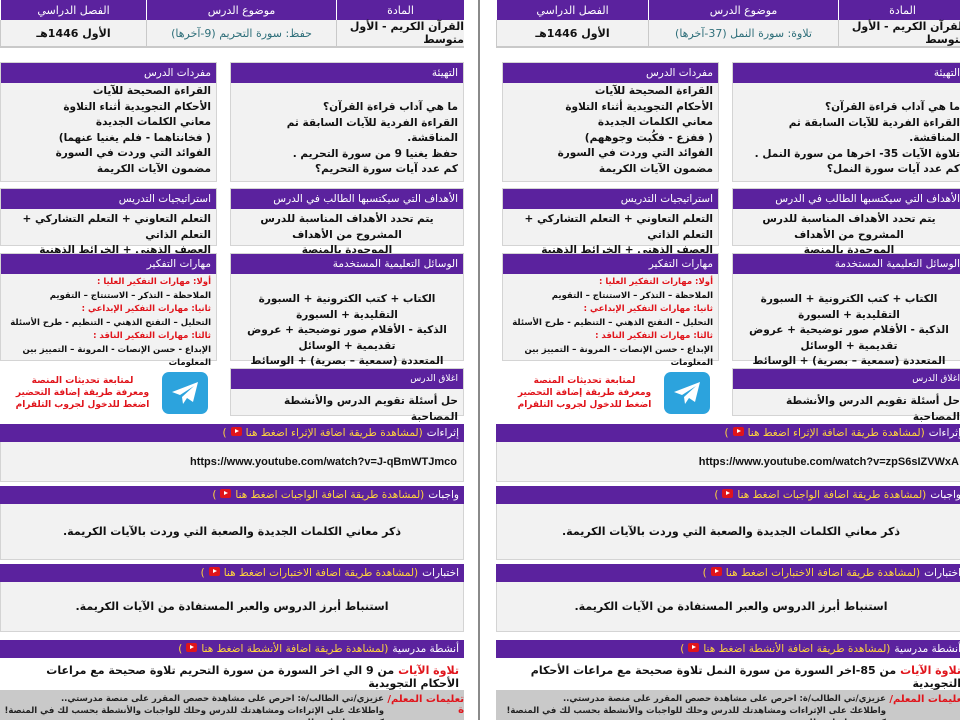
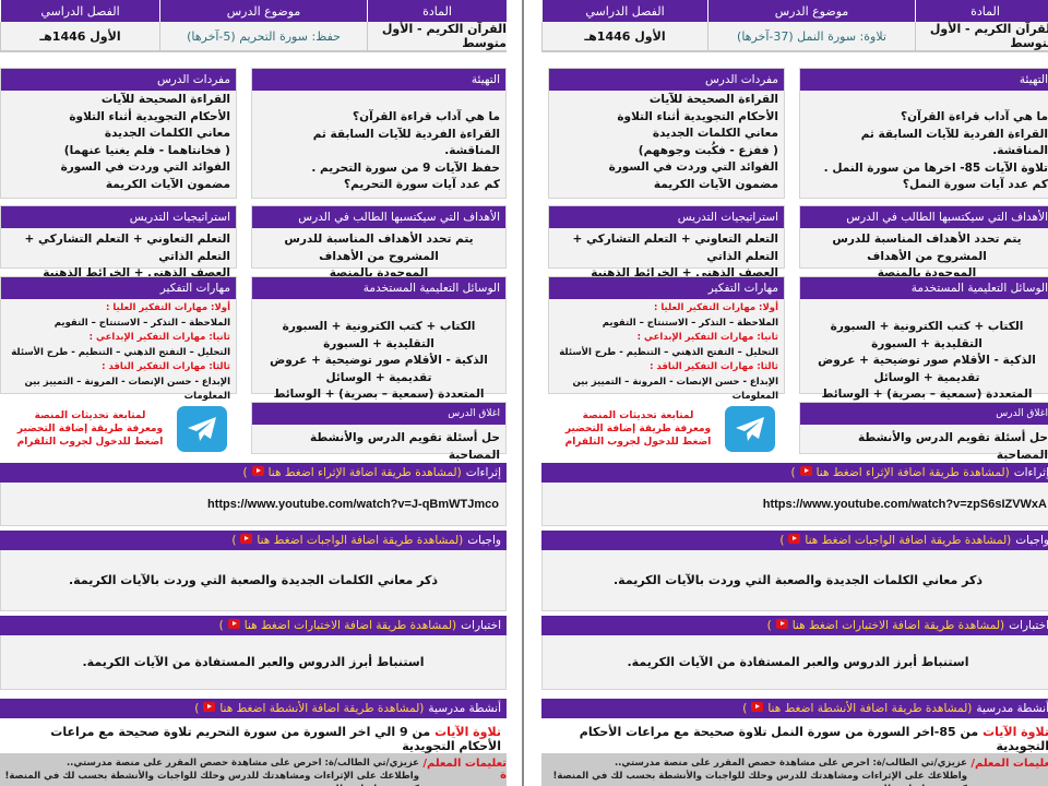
  المادة
  موضوع الدرس
  الفصل الدراسي
  القرآن الكريم - الأول متوسط
- حفظ: سورة التحريم (9-آخرها)
+ حفظ: سورة التحريم (5-آخرها)
  الأول 1446هـ
  التهيئة
  ما هي آداب قراءة القرآن؟
  القراءة الفردية للآيات السابقة ثم المناقشة.
- حفظ يغنيا 9 من سورة التحريم .
+ حفظ الآيات 9 من سورة التحريم .
  كم عدد آيات سورة التحريم؟
  مفردات الدرس
  القراءة الصحيحة للآيات
  الأحكام التجويدية أثناء التلاوة
  معاني الكلمات الجديدة
  ( فخانتاهما - فلم يغنيا عنهما)
  الفوائد التي وردت في السورة
  مضمون الآيات الكريمة
  الأهداف التي سيكتسبها الطالب في الدرس
  يتم تحدد الأهداف المناسبة للدرس المشروح من الأهداف
  الموجودة بالمنصة
  استراتيجيات التدريس
  التعلم التعاوني + التعلم التشاركي + التعلم الذاتي
  العصف الذهني + الخرائط الذهنية
  الوسائل التعليمية المستخدمة
  الكتاب + كتب الكترونية + السبورة التقليدية + السبورة
  الذكية - الأقلام صور توضيحية + عروض تقديمية + الوسائل
  المتعددة (سمعية – بصرية) + الوسائط
  مهارات التفكير
  أولا: مهارات التفكير العليا :
  الملاحظة – التذكر – الاستنتاج – التقويم
  ثانيا: مهارات التفكير الإبداعي :
  التحليل – التفتح الذهني – التنظيم - طرح الأسئلة
  ثالثا: مهارات التفكير الناقد :
  الإبداع - حسن الإنصات - المرونة – التمييز بين المعلومات
  اغلاق الدرس
  حل أسئلة تقويم الدرس والأنشطة المصاحبة
  لمتابعة تحديثات المنصة
  ومعرفة طريقة إضافة التحضير
  اضغط للدخول لجروب التلقرام
  إثراءات
  (لمشاهدة طريقة اضافة الإثراء اضغط هنا)
  https://www.youtube.com/watch?v=J-qBmWTJmco
  واجبات
  (لمشاهدة طريقة اضافة الواجبات اضغط هنا)
  ذكر معاني الكلمات الجديدة والصعبة التي وردت بالآيات الكريمة.
  اختبارات
  (لمشاهدة طريقة اضافة الاختبارات اضغط هنا)
  استنباط أبرز الدروس والعبر المستفادة من الآيات الكريمة.
  أنشطة مدرسية
  (لمشاهدة طريقة اضافة الأنشطة اضغط هنا)
  تلاوة الآيات من 9 الي اخر السورة من سورة التحريم تلاوة صحيحة مع مراعات الأحكام التجويدية
  تعليمات المعلم/ة
  عزيزي/تي الطالب/ة: احرص على مشاهدة حصص المقرر على منصة مدرستي..
  واطلاعك على الإثراءات ومشاهدتك للدرس وحلك للواجبات والأنشطة بحسب لك في المنصة!
  المادة
  موضوع الدرس
  الفصل الدراسي
  قرآن الكريم - الأولتوسط
  تلاوة: سورة النمل (37-آخرها)
  الأول 1446هـ
  التهيئة
  ما هي آداب قراءة القرآن؟
  القراءة الفردية للآيات السابقة ثم المناقشة.
- تلاوة الآيات 35- اخرها من سورة النمل .
+ تلاوة الآيات 85- اخرها من سورة النمل .
  كم عدد آيات سورة النمل؟
  مفردات الدرس
  القراءة الصحيحة للآيات
  الأحكام التجويدية أثناء التلاوة
  معاني الكلمات الجديدة
  ( ففزع - فكُبت وجوههم)
  الفوائد التي وردت في السورة
  مضمون الآيات الكريمة
  الأهداف التي سيكتسبها الطالب في الدرس
  يتم تحدد الأهداف المناسبة للدرس المشروح من الأهداف
  الموجودة بالمنصة
  استراتيجيات التدريس
  التعلم التعاوني + التعلم التشاركي + التعلم الذاتي
  العصف الذهني + الخرائط الذهنية
  الوسائل التعليمية المستخدمة
  الكتاب + كتب الكترونية + السبورة التقليدية + السبورة
  الذكية - الأقلام صور توضيحية + عروض تقديمية + الوسائل
  المتعددة (سمعية – بصرية) + الوسائط
  مهارات التفكير
  أولا: مهارات التفكير العليا :
  الملاحظة – التذكر – الاستنتاج – التقويم
  ثانيا: مهارات التفكير الإبداعي :
  التحليل – التفتح الذهني – التنظيم - طرح الأسئلة
  ثالثا: مهارات التفكير الناقد :
  الإبداع - حسن الإنصات - المرونة – التمييز بين المعلومات
  اغلاق الدرس
  حل أسئلة تقويم الدرس والأنشطة المصاحبة
  لمتابعة تحديثات المنصة
  ومعرفة طريقة إضافة التحضير
  اضغط للدخول لجروب التلقرام
  ثراءات
  (لمشاهدة طريقة اضافة الإثراء اضغط هنا)
  https://www.youtube.com/watch?v=zpS6sIZVWxA
  واجبات
  (لمشاهدة طريقة اضافة الواجبات اضغط هنا)
  ذكر معاني الكلمات الجديدة والصعبة التي وردت بالآيات الكريمة.
  ختبارات
  (لمشاهدة طريقة اضافة الاختبارات اضغط هنا)
  استنباط أبرز الدروس والعبر المستفادة من الآيات الكريمة.
  نشطة مدرسية
  (لمشاهدة طريقة اضافة الأنشطة اضغط هنا)
  تلاوة الآيات من 85-اخر السورة من سورة النمل تلاوة صحيحة مع مراعات الأحكام التجويدية
  عليمات المعلم/
  عزيزي/تي الطالب/ة: احرص على مشاهدة حصص المقرر على منصة مدرستي..
  واطلاعك على الإثراءات ومشاهدتك للدرس وحلك للواجبات والأنشطة بحسب لك في المنصة!
